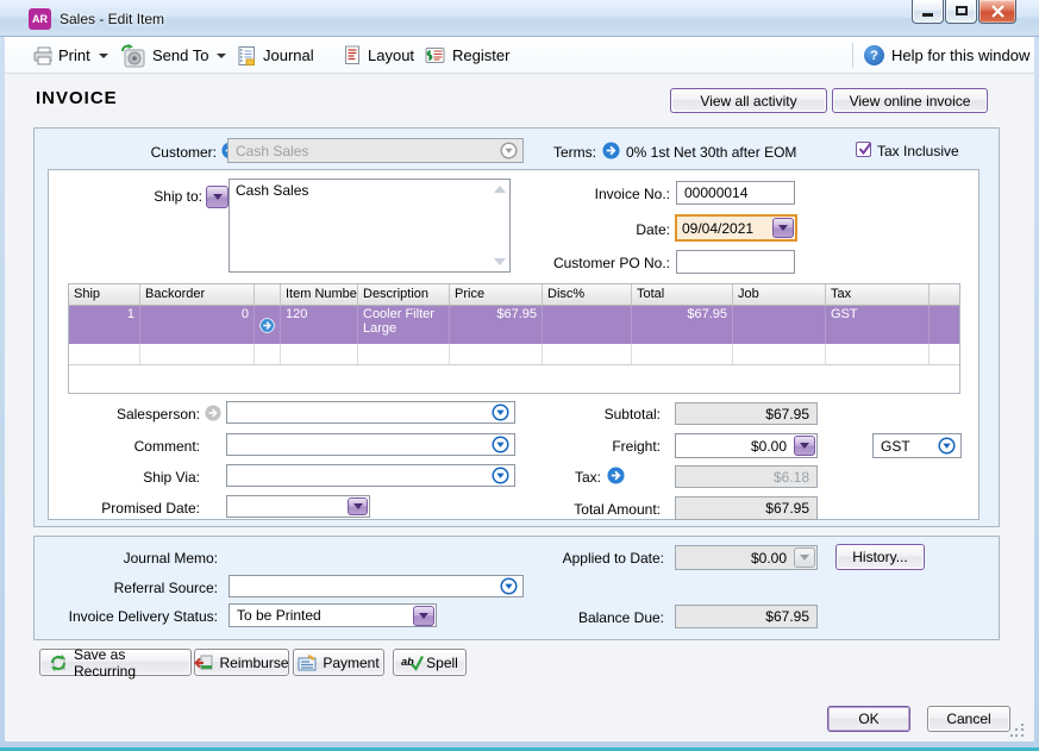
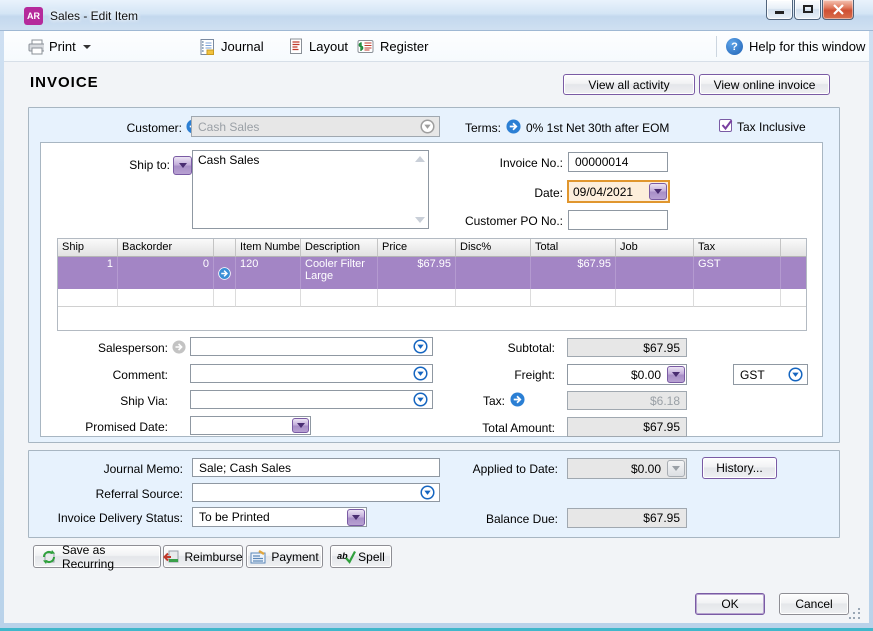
  AR
  Sales - Edit Item
  Print
- Send To
  Journal
  Layout
  Register
  ?
  Help for this window
  INVOICE
  View all activity
  View online invoice
  Customer:
  Cash Sales
  Terms:
  0% 1st Net 30th after EOM
  Tax Inclusive
  Ship to:
  Cash Sales
  Invoice No.:
  00000014
  Date:
  09/04/2021
  Customer PO No.:
  Ship
  Backorder
  Item Numbe
  Description
  Price
  Disc%
  Total
  Job
  Tax
  1
  0
  120
  Cooler Filter Large
  $67.95
  $67.95
  GST
  Salesperson:
  Comment:
  Ship Via:
  Promised Date:
  Subtotal:
  $67.95
  Freight:
  $0.00
  GST
  Tax:
  $6.18
  Total Amount:
  $67.95
  Journal Memo:
+ Sale; Cash Sales
  Referral Source:
  Invoice Delivery Status:
  To be Printed
  Applied to Date:
  $0.00
  History...
  Balance Due:
  $67.95
  Save as Recurring
  Reimburse
  Payment
  ab
  Spell
  OK
  Cancel
